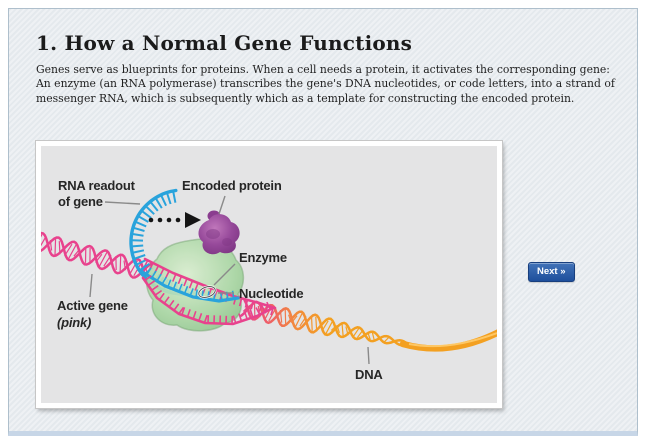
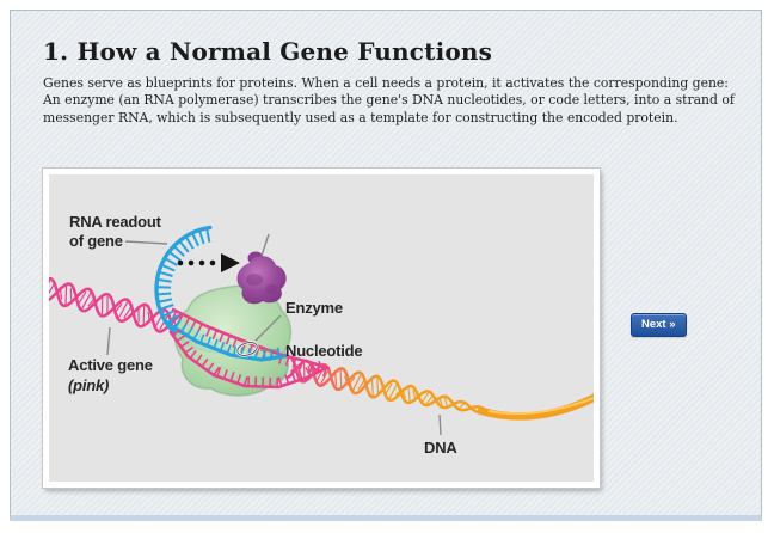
  1. How a Normal Gene Functions
- Genes serve as blueprints for proteins. When a cell needs a protein, it activates the corresponding gene: An enzyme (an RNA polymerase) transcribes the gene's DNA nucleotides, or code letters, into a strand of messenger RNA, which is subsequently which as a template for constructing the encoded protein.
+ Genes serve as blueprints for proteins. When a cell needs a protein, it activates the corresponding gene: An enzyme (an RNA polymerase) transcribes the gene's DNA nucleotides, or code letters, into a strand of messenger RNA, which is subsequently used as a template for constructing the encoded protein.
  RNA readout
  of gene
- Encoded protein
  Enzyme
  Nucleotide
  Active gene
  (pink)
  DNA
  Next »
